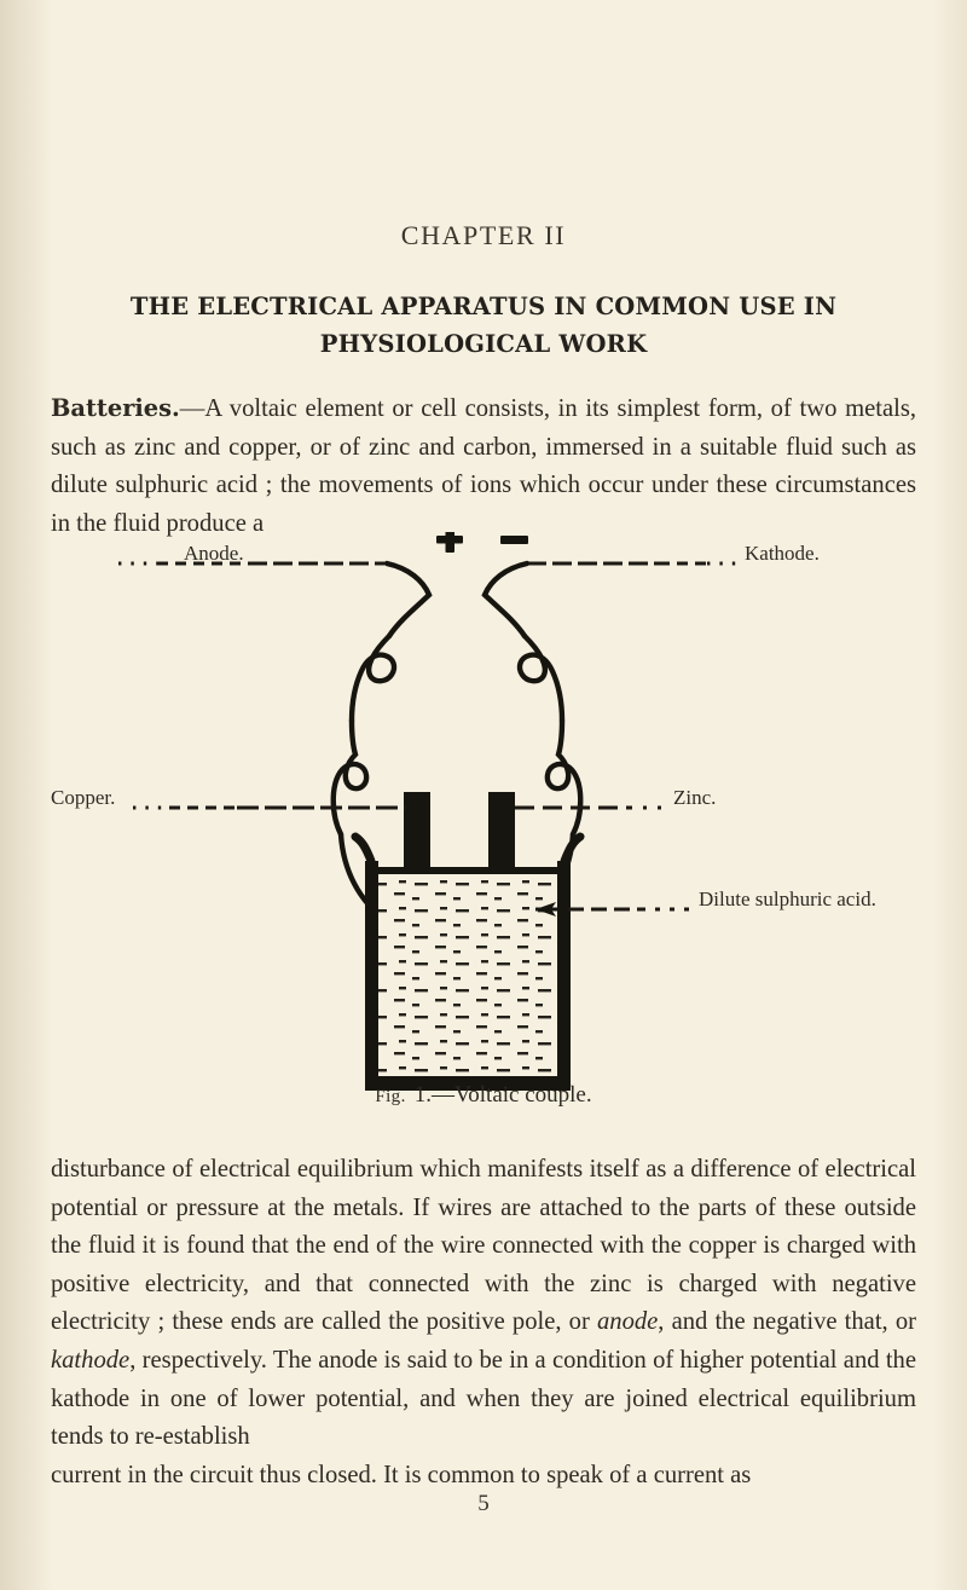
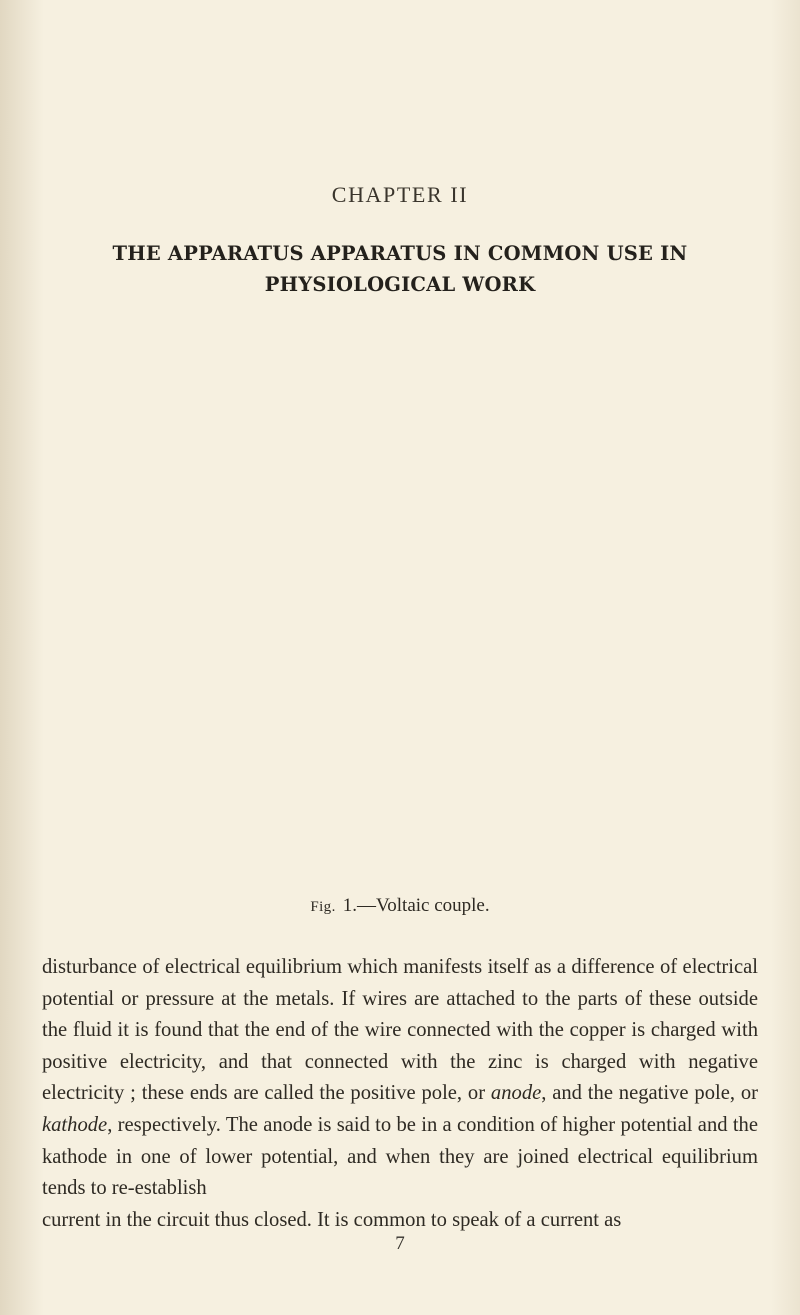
  CHAPTER II
- THE ELECTRICAL APPARATUS IN COMMON USE IN
+ THE APPARATUS APPARATUS IN COMMON USE IN
  PHYSIOLOGICAL WORK
- Batteries.—A voltaic element or cell consists, in its simplest form, of two metals, such as zinc and copper, or of zinc and carbon, immersed in a suitable fluid such as dilute sulphuric acid ; the movements of ions which occur under these circumstances in the fluid produce a
- Anode.
- Kathode.
- Copper.
- Zinc.
- Dilute sulphuric acid.
  Fig. 1.—Voltaic couple.
- disturbance of electrical equilibrium which manifests itself as a difference of electrical potential or pressure at the metals. If wires are attached to the parts of these outside the fluid it is found that the end of the wire connected with the copper is charged with positive electricity, and that connected with the zinc is charged with negative electricity ; these ends are called the positive pole, or anode, and the negative that, or kathode, respectively. The anode is said to be in a condition of higher potential and the kathode in one of lower potential, and when they are joined electrical equilibrium tends to re-establish
+ disturbance of electrical equilibrium which manifests itself as a difference of electrical potential or pressure at the metals. If wires are attached to the parts of these outside the fluid it is found that the end of the wire connected with the copper is charged with positive electricity, and that connected with the zinc is charged with negative electricity ; these ends are called the positive pole, or anode, and the negative pole, or kathode, respectively. The anode is said to be in a condition of higher potential and the kathode in one of lower potential, and when they are joined electrical equilibrium tends to re-establish
  current in the circuit thus closed. It is common to speak of a current as
- 5
+ 7
